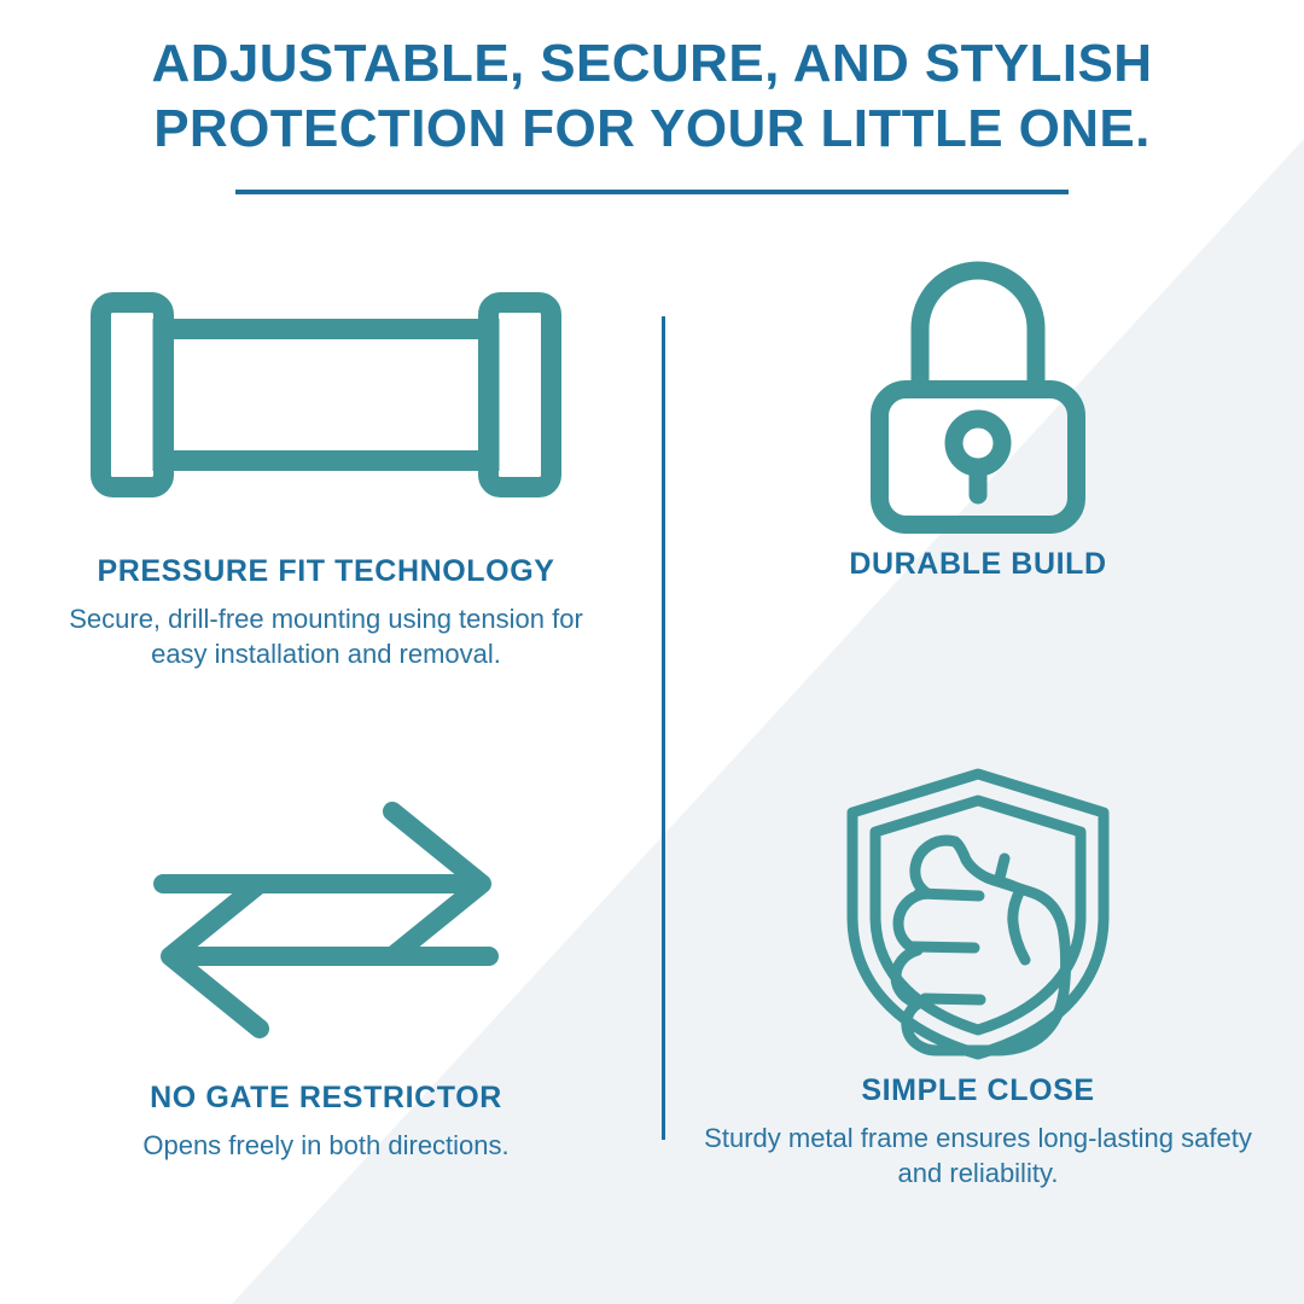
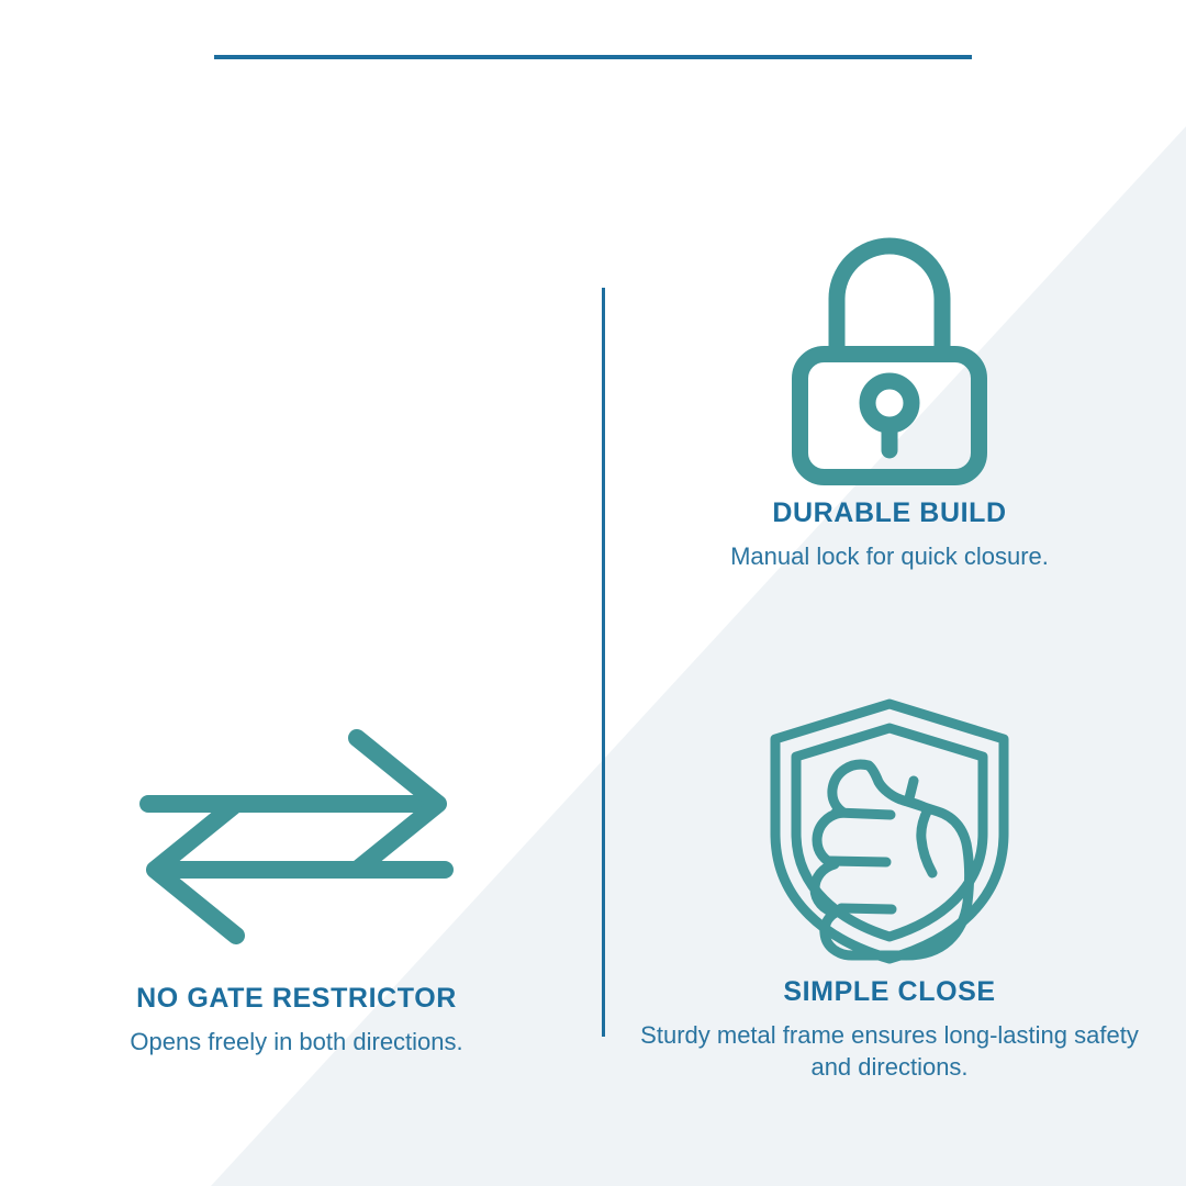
- ADJUSTABLE, SECURE, AND STYLISH
- PROTECTION FOR YOUR LITTLE ONE.
- PRESSURE FIT TECHNOLOGY
- Secure, drill-free mounting using tension for easy installation and removal.
  DURABLE BUILD
+ Manual lock for quick closure.
  NO GATE RESTRICTOR
  Opens freely in both directions.
  SIMPLE CLOSE
- Sturdy metal frame ensures long-lasting safety and reliability.
+ Sturdy metal frame ensures long-lasting safety and directions.
